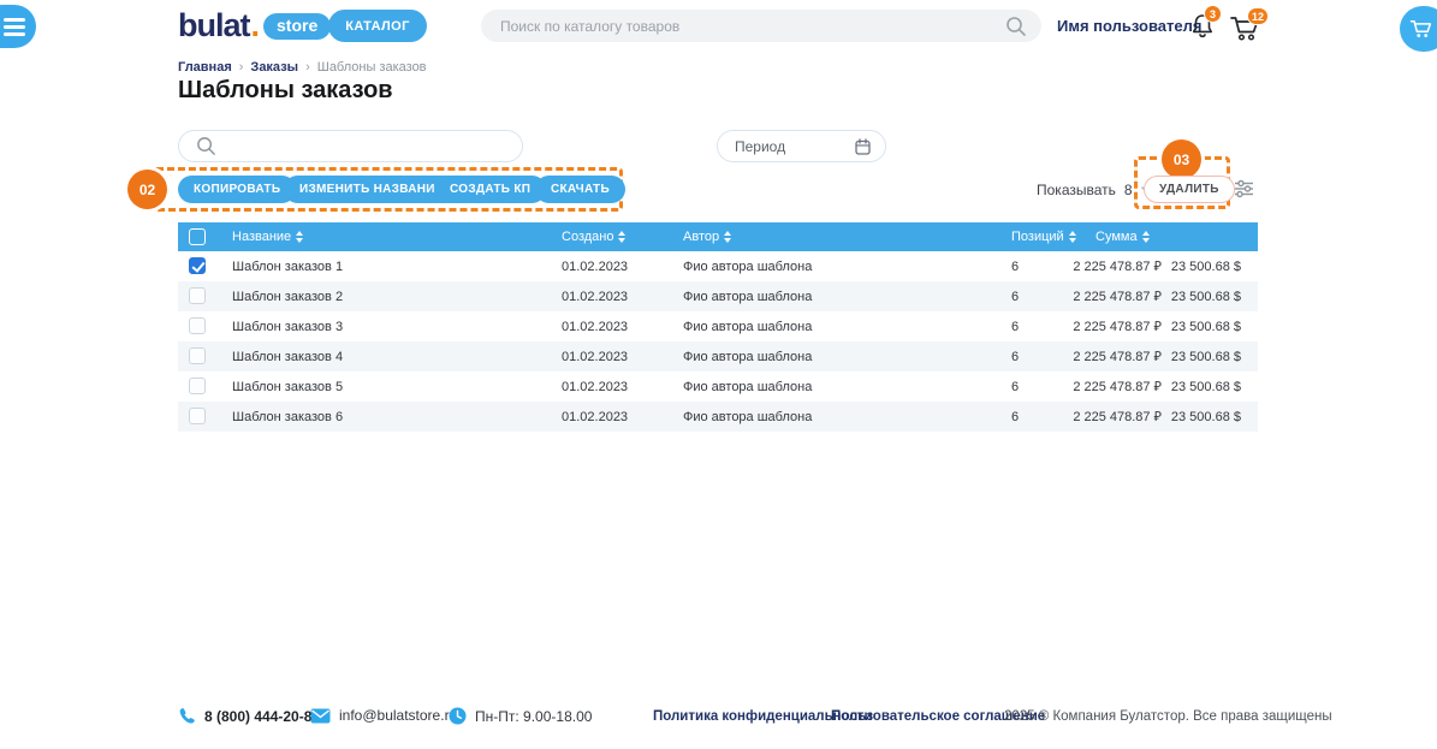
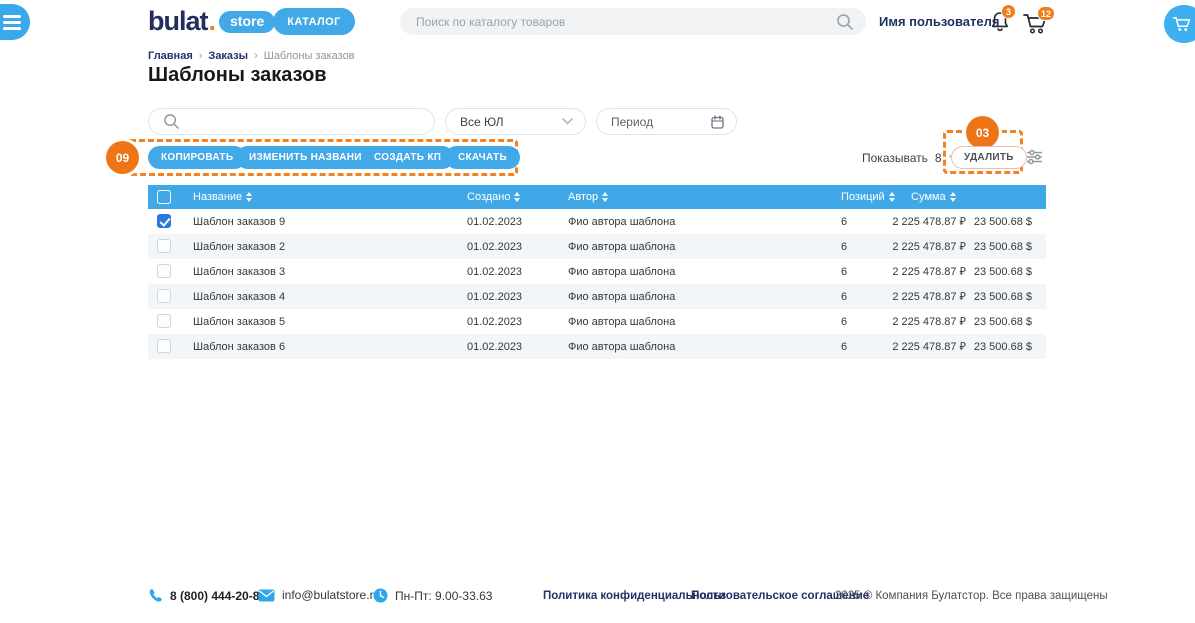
  bulat
  .
  store
  КАТАЛОГ
  Поиск по каталогу товаров
  Имя пользователя
  3
  12
  Главная
  ›
  Заказы
  ›
  Шаблоны заказов
  Шаблоны заказов
+ Все ЮЛ
  Период
- 02
+ 09
  03
  КОПИРОВАТЬ
  ИЗМЕНИТЬ НАЗВАНИ
  СОЗДАТЬ КП
  СКАЧАТЬ
  Показывать
  8
  УДАЛИТЬ
  Название
  Создано
  Автор
  Позиций
  Сумма
- Шаблон заказов 1
+ Шаблон заказов 9
  01.02.2023
  Фио автора шаблона
  6
  2 225 478.87 ₽
  23 500.68 $
  Шаблон заказов 2
  01.02.2023
  Фио автора шаблона
  6
  2 225 478.87 ₽
  23 500.68 $
  Шаблон заказов 3
  01.02.2023
  Фио автора шаблона
  6
  2 225 478.87 ₽
  23 500.68 $
  Шаблон заказов 4
  01.02.2023
  Фио автора шаблона
  6
  2 225 478.87 ₽
  23 500.68 $
  Шаблон заказов 5
  01.02.2023
  Фио автора шаблона
  6
  2 225 478.87 ₽
  23 500.68 $
  Шаблон заказов 6
  01.02.2023
  Фио автора шаблона
  6
  2 225 478.87 ₽
  23 500.68 $
  8 (800) 444-20-8
  info@bulatstore.r
- Пн-Пт: 9.00-18.00
+ Пн-Пт: 9.00-33.63
  Политика конфиденциальности
  Пользовательское соглашение
  2025 © Компания Булатстор. Все права защищены
